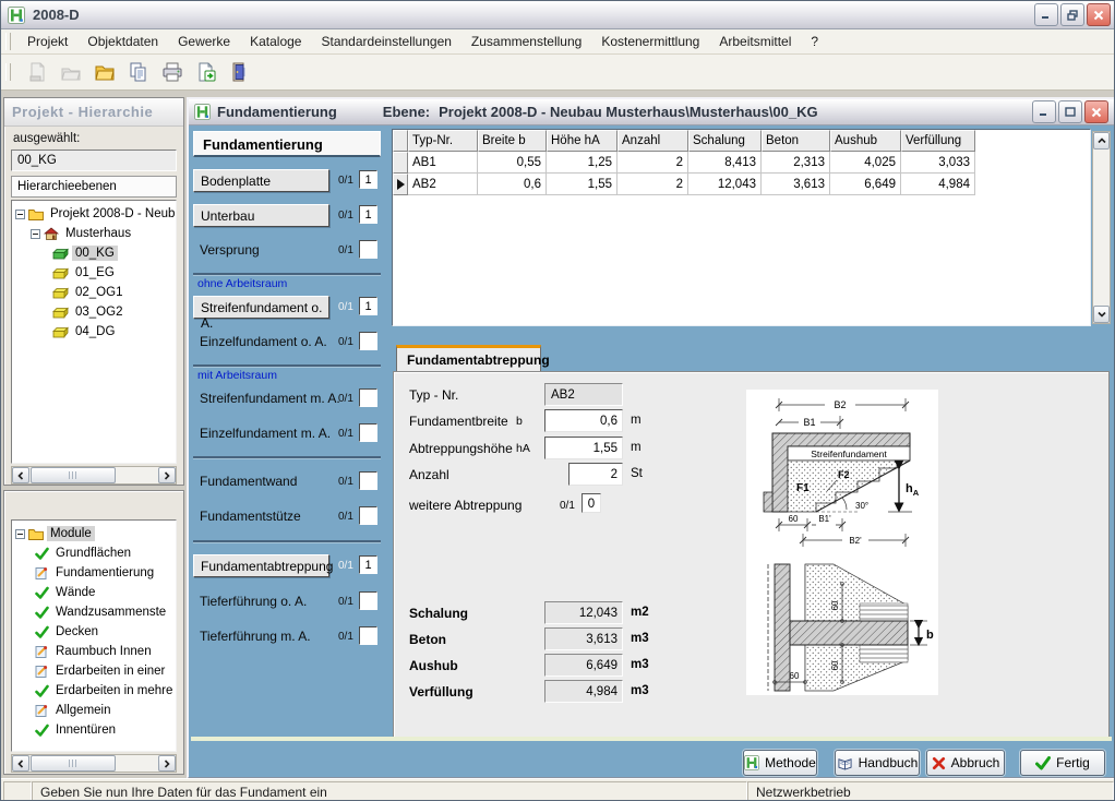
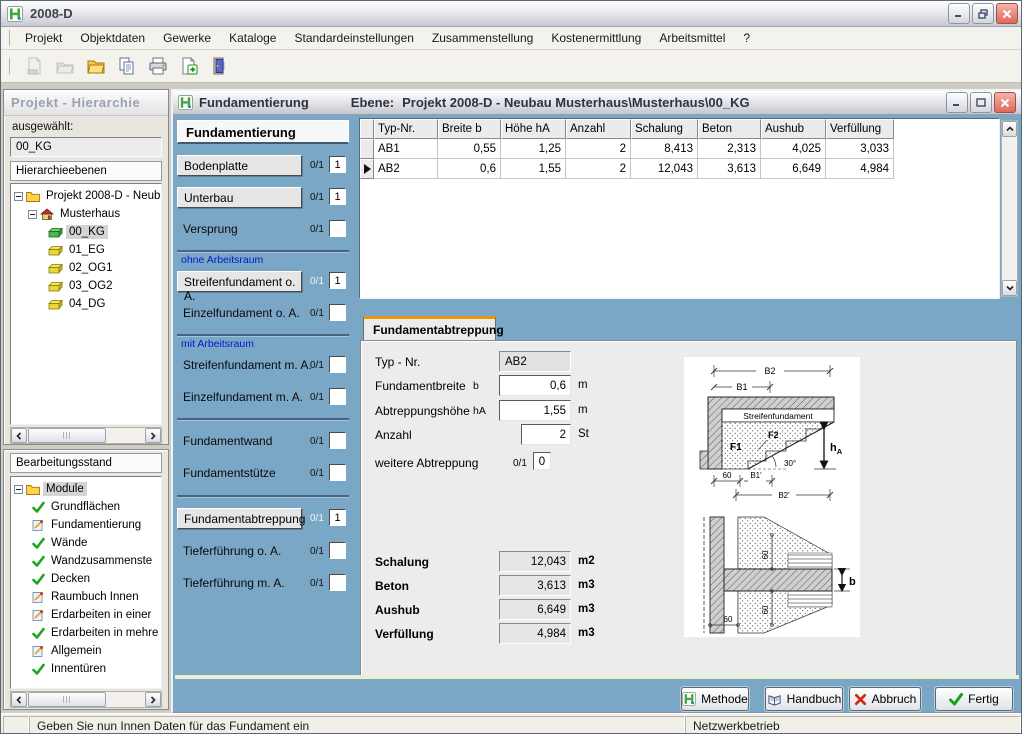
  2008-D
  Projekt
  Objektdaten
  Gewerke
  Kataloge
  Standardeinstellungen
  Zusammenstellung
  Kostenermittlung
  Arbeitsmittel
  ?
  Projekt - Hierarchie
  ausgewählt:
  00_KG
  Hierarchieebenen
  Projekt 2008-D - Neub
  Musterhaus
  00_KG
  01_EG
  02_OG1
  03_OG2
  04_DG
+ Bearbeitungsstand
  Module
  Grundflächen
  Fundamentierung
  Wände
  Wandzusammenste
  Decken
  Raumbuch Innen
  Erdarbeiten in einer
  Erdarbeiten in mehre
  Allgemein
  Innentüren
  Fundamentierung
  Ebene:
  Projekt 2008-D - Neubau Musterhaus\Musterhaus\00_KG
  Fundamentierung
  Bodenplatte
  0/1
  1
  Unterbau
  0/1
  1
  Versprung
  0/1
  ohne Arbeitsraum
  Streifenfundament o. A.
  0/1
  1
  Einzelfundament o. A.
  0/1
  mit Arbeitsraum
  Streifenfundament m. A.
  0/1
  Einzelfundament m. A.
  0/1
  Fundamentwand
  0/1
  Fundamentstütze
  0/1
  Fundamentabtreppung
  0/1
  1
  Tieferführung o. A.
  0/1
  Tieferführung m. A.
  0/1
  Typ-Nr.
  Breite b
  Höhe hA
  Anzahl
  Schalung
  Beton
  Aushub
  Verfüllung
  AB1
  0,55
  1,25
  2
  8,413
  2,313
  4,025
  3,033
  AB2
  0,6
  1,55
  2
  12,043
  3,613
  6,649
  4,984
  Fundamentabtreppung
  Typ - Nr.
  AB2
  Fundamentbreite
  b
  0,6
  m
  Abtreppungshöhe
  hA
  1,55
  m
  Anzahl
  2
  St
  weitere Abtreppung
  0/1
  0
  Schalung
  12,043
  m2
  Beton
  3,613
  m3
  Aushub
  6,649
  m3
  Verfüllung
  4,984
  m3
  B2
  B1
  Streifenfundament
  30°
  F1
  F2
  hA
  60
  B1'
  B2'
  60
  b
  Methode
  Handbuch
  Abbruch
  Fertig
- Geben Sie nun Ihre Daten für das Fundament ein
+ Geben Sie nun Innen Daten für das Fundament ein
  Netzwerkbetrieb
